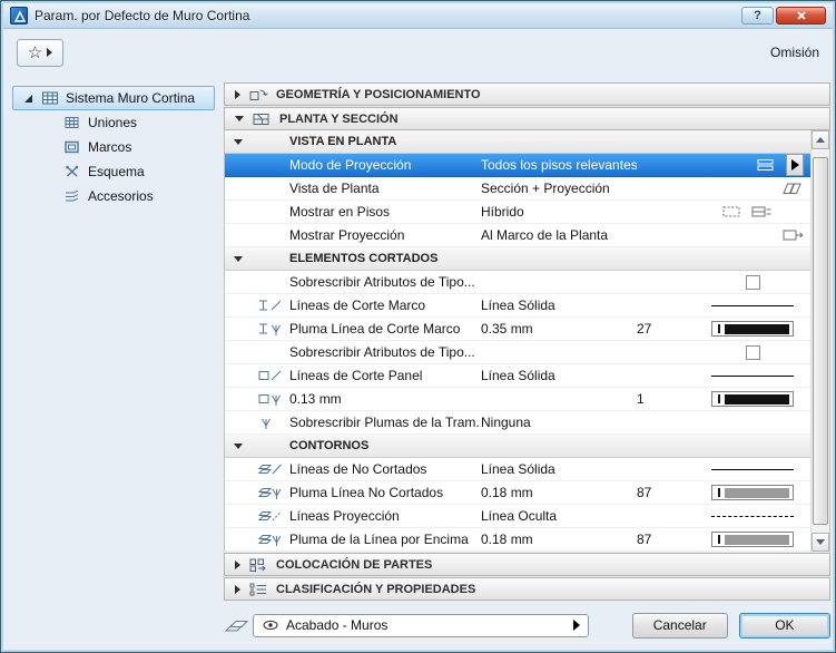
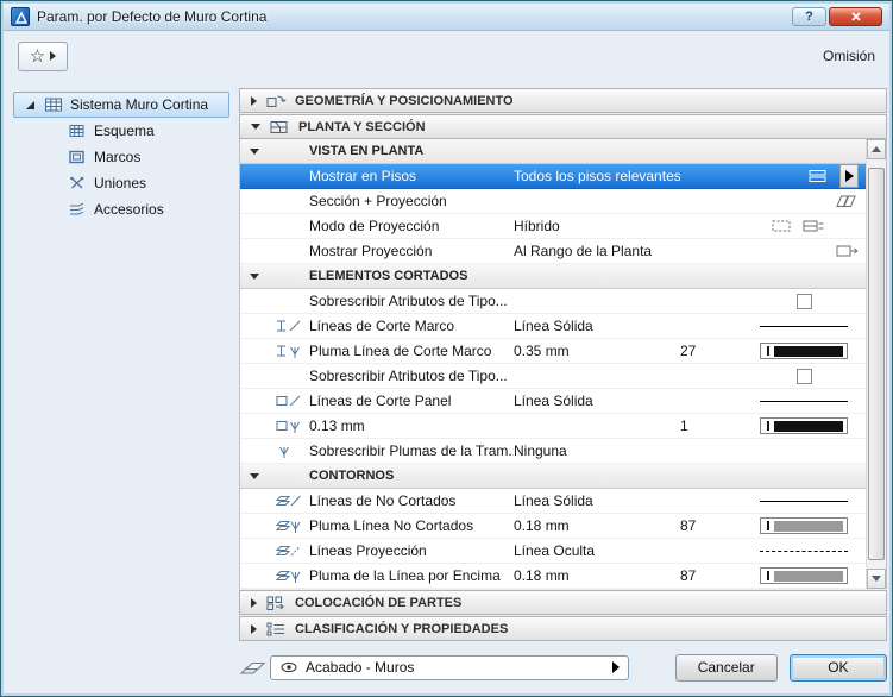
  Param. por Defecto de Muro Cortina
  ?
  ☆
  Omisión
  Sistema Muro Cortina
- Uniones
+ Esquema
  Marcos
- Esquema
+ Uniones
  Accesorios
  GEOMETRÍA Y POSICIONAMIENTO
  PLANTA Y SECCIÓN
  VISTA EN PLANTA
- Modo de Proyección
+ Mostrar en Pisos
  Todos los pisos relevantes
- Vista de Planta
  Sección + Proyección
- Mostrar en Pisos
+ Modo de Proyección
  Híbrido
  Mostrar Proyección
- Al Marco de la Planta
+ Al Rango de la Planta
  ELEMENTOS CORTADOS
  Sobrescribir Atributos de Tipo...
  Líneas de Corte Marco
  Línea Sólida
  Pluma Línea de Corte Marco
  0.35 mm
  27
  Sobrescribir Atributos de Tipo...
  Líneas de Corte Panel
  Línea Sólida
  0.13 mm
  1
  Sobrescribir Plumas de la Tram.
  Ninguna
  CONTORNOS
  Líneas de No Cortados
  Línea Sólida
  Pluma Línea No Cortados
  0.18 mm
  87
  Líneas Proyección
  Línea Oculta
  Pluma de la Línea por Encima
  0.18 mm
  87
  COLOCACIÓN DE PARTES
  CLASIFICACIÓN Y PROPIEDADES
  Acabado - Muros
  Cancelar
  OK
